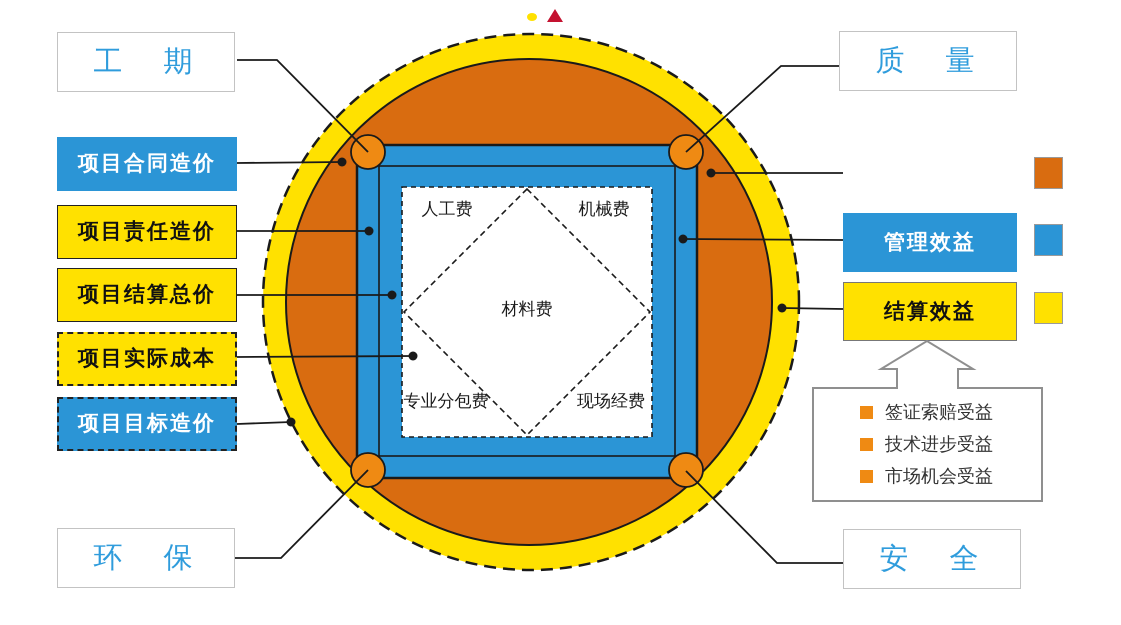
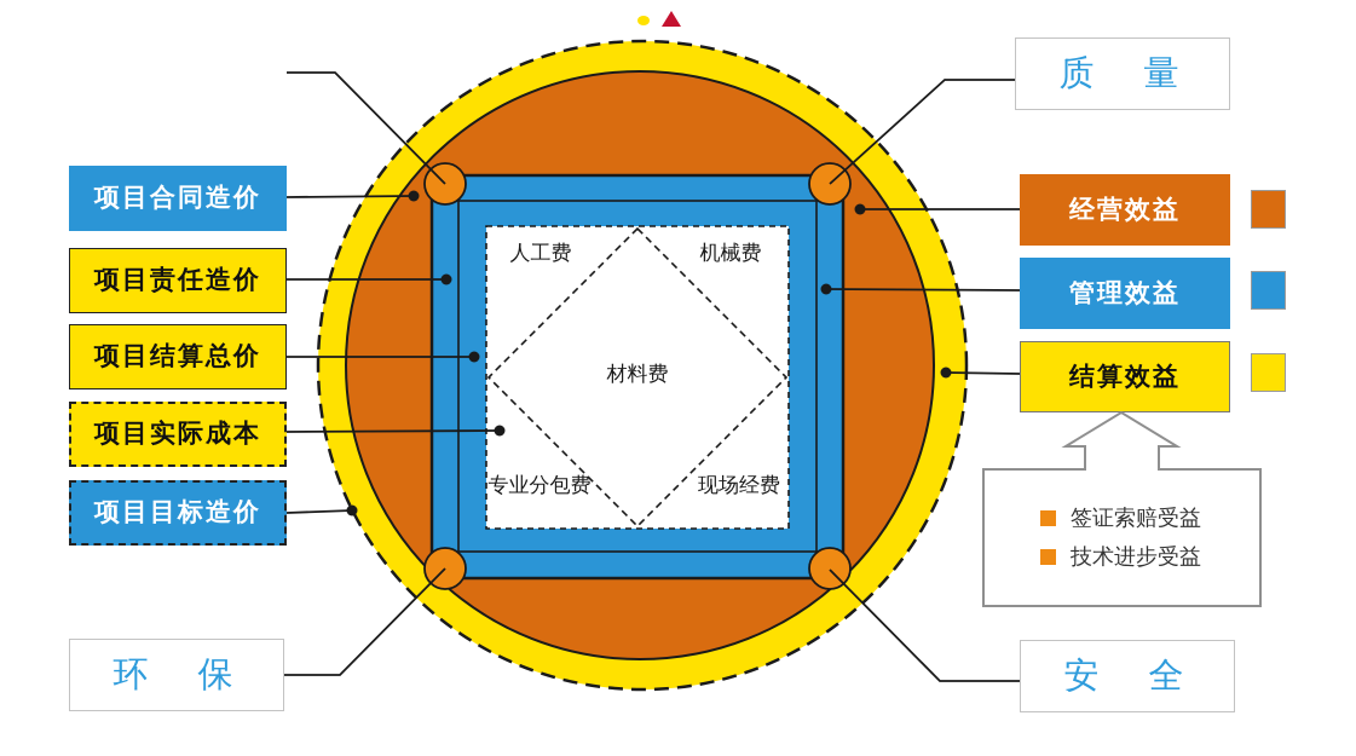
- 工 期
  质 量
  环 保
  安 全
  项目合同造价
  项目责任造价
  项目结算总价
  项目实际成本
  项目目标造价
+ 经营效益
  管理效益
  结算效益
  人工费
  机械费
  材料费
  专业分包费
  现场经费
  签证索赔受益
  技术进步受益
- 市场机会受益
